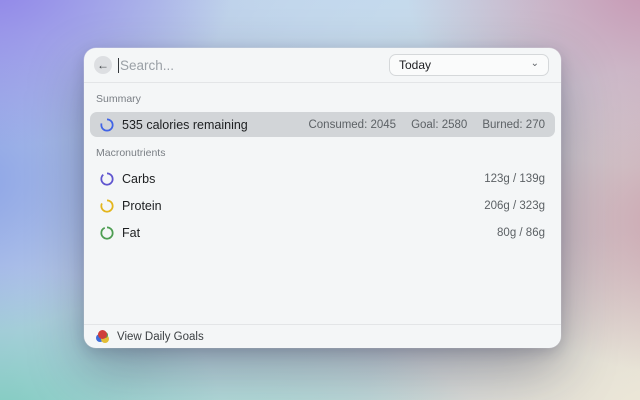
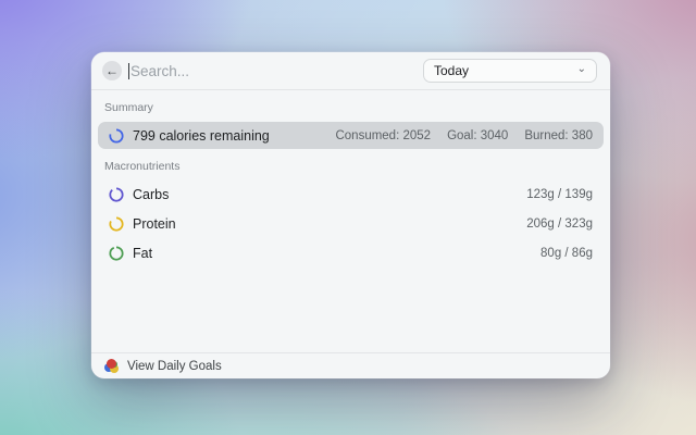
  ←
  Search...
  Today
  ⌄
  Summary
- 535 calories remaining
+ 799 calories remaining
- Consumed: 2045
+ Consumed: 2052
- Goal: 2580
+ Goal: 3040
- Burned: 270
+ Burned: 380
  Macronutrients
  Carbs
  123g / 139g
  Protein
  206g / 323g
  Fat
  80g / 86g
  View Daily Goals
